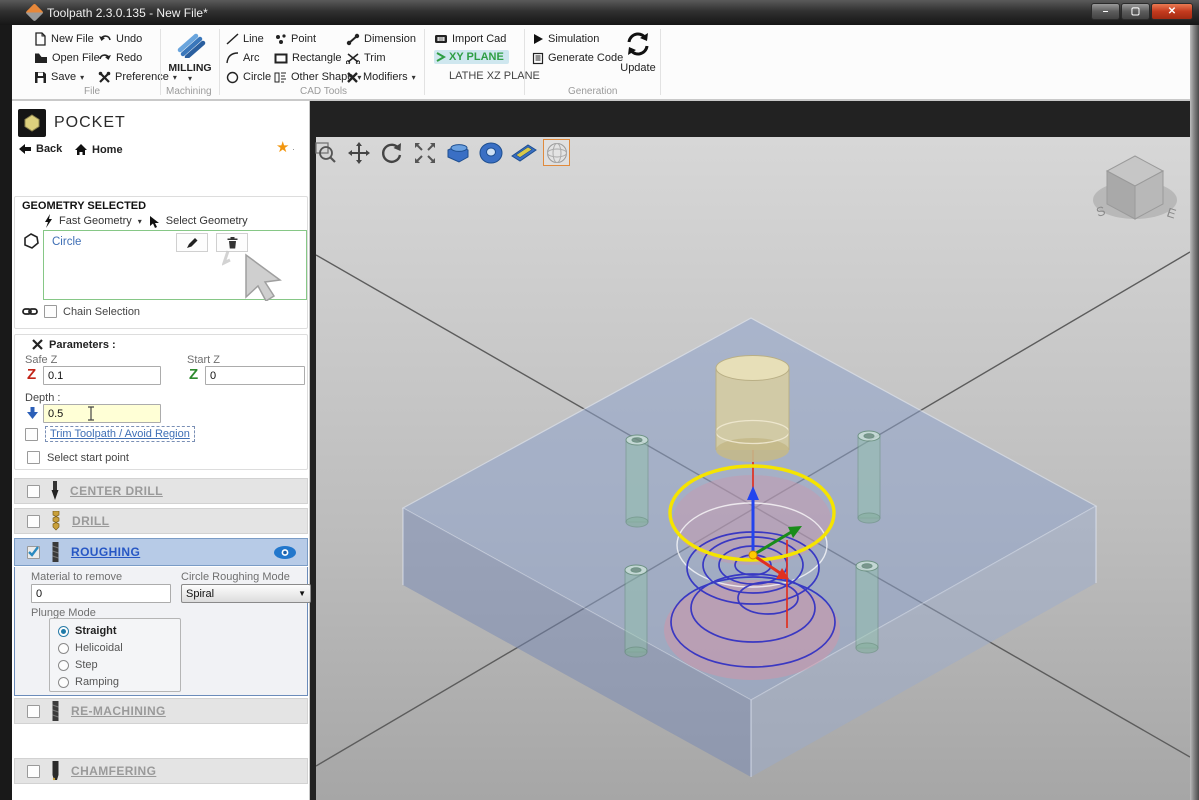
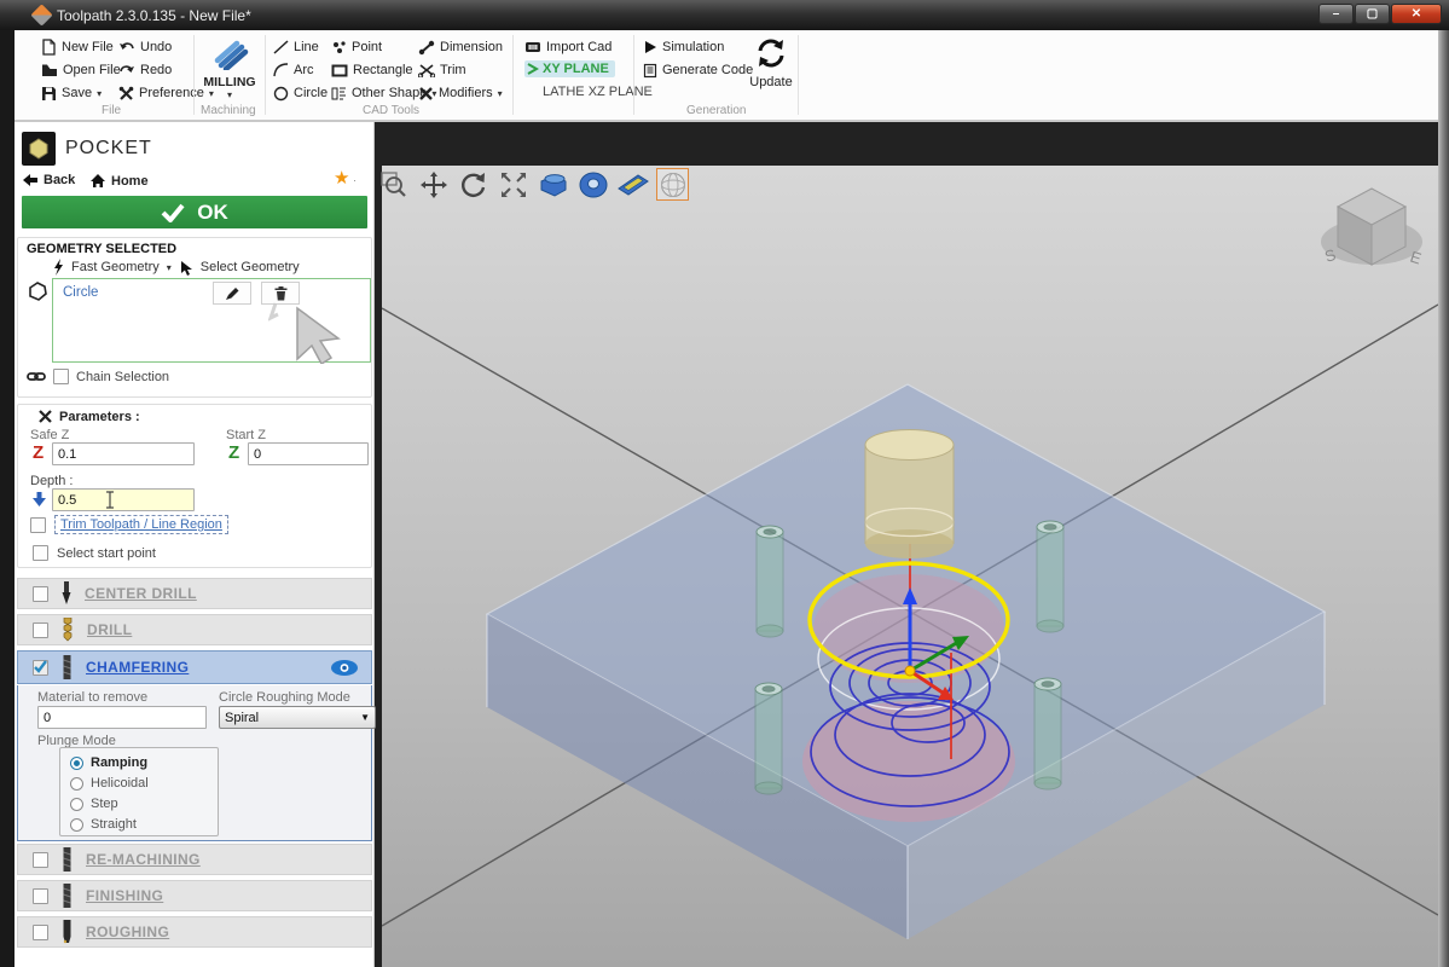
  Toolpath 2.3.0.135 - New File*
  –
  ▢
  ✕
  New File
  Open File
  Save
  ▾
  Undo
  Redo
  Preferene
  ▾
  File
  MILLING
  ▾
  Machining
  Line
  Arc
  Circle
  Point
  Rectangle
  Other Shape
  ▾
  Dimension
  Trim
  Modifiers
  ▾
  CAD Tools
  Import Cad
  XY PLANE
  LATHE XZ PLANE
  Simulation
  Generate Code
  Update
  Generation
  POCKET
  Back
  Home
  ★ ·
+ OK
  GEOMETRY SELECTED
  Fast Geometry
  ▾
  Select Geometry
  Circle
  Chain Selection
  Parameters :
  Safe Z
  Start Z
  Z
  0.1
  Z
  0
  Depth :
  0.5
- Trim Toolpath / Avoid Region
+ Trim Toolpath / Line Region
  Select start point
  CENTER DRILL
  DRILL
- ROUGHING
+ CHAMFERING
  Material to remove
  0
  Circle Roughing Mode
  Spiral
  ▼
  Plunge Mode
- Straight
+ Ramping
  Helicoidal
  Step
- Ramping
+ Straight
  RE-MACHINING
+ FINISHING
- CHAMFERING
+ ROUGHING
